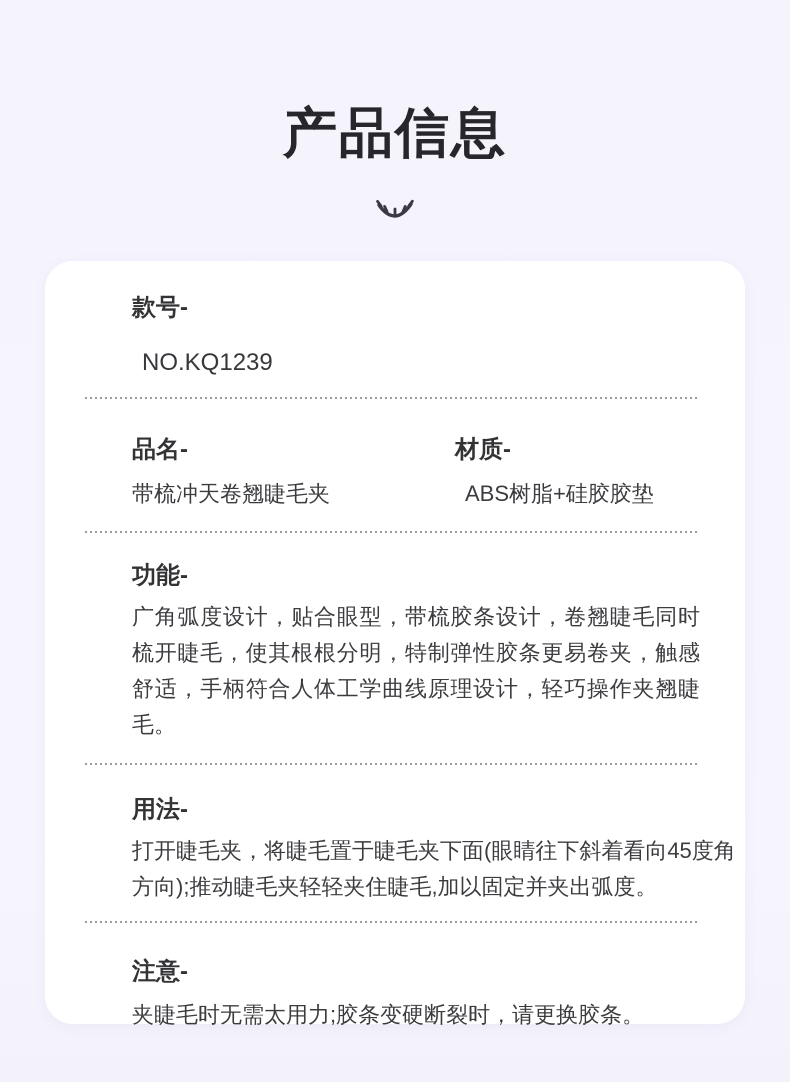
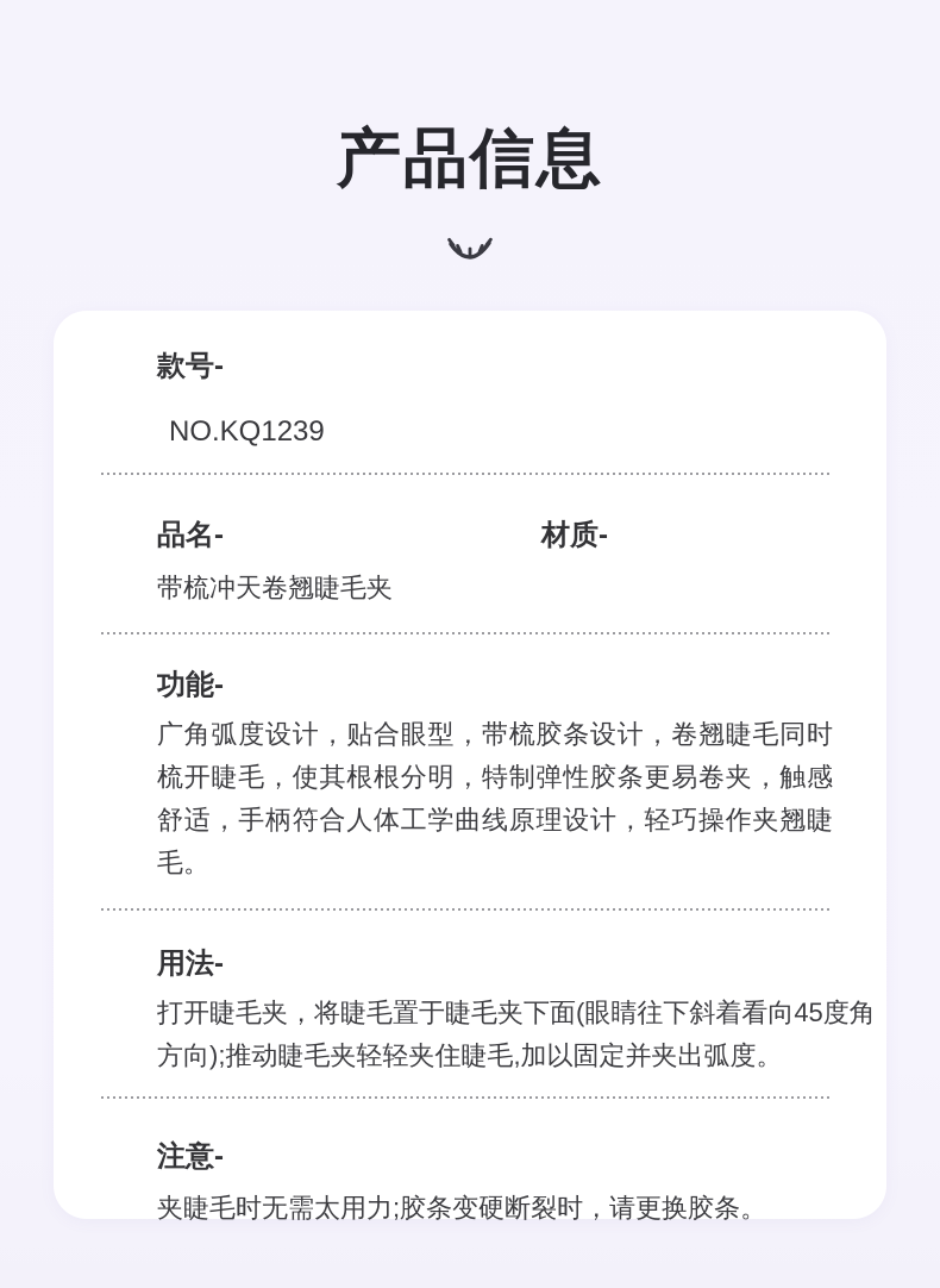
  产品信息
  款号-
  NO.KQ1239
  品名-
  带梳冲天卷翘睫毛夹
  材质-
- ABS树脂+硅胶胶垫
  功能-
  广角弧度设计，贴合眼型，带梳胶条设计，卷翘睫毛同时梳开睫毛，使其根根分明，特制弹性胶条更易卷夹，触感舒适，手柄符合人体工学曲线原理设计，轻巧操作夹翘睫毛。
  用法-
  打开睫毛夹，将睫毛置于睫毛夹下面(眼睛往下斜着看向45度角方向);推动睫毛夹轻轻夹住睫毛,加以固定并夹出弧度。
  注意-
  夹睫毛时无需太用力;胶条变硬断裂时，请更换胶条。
